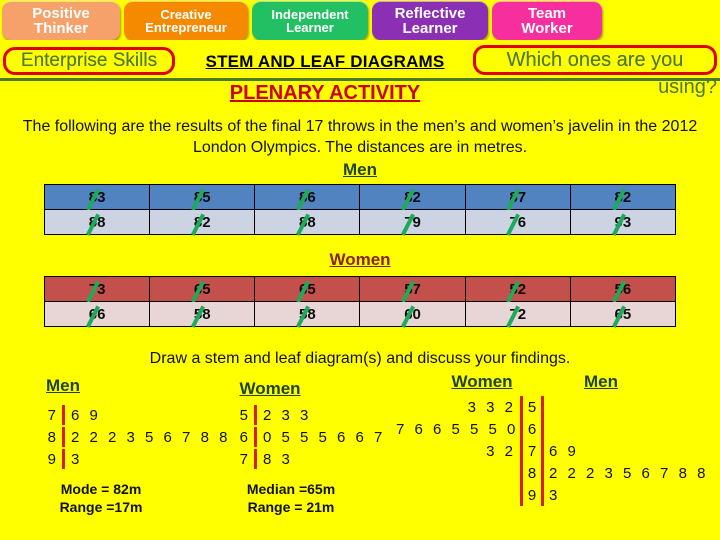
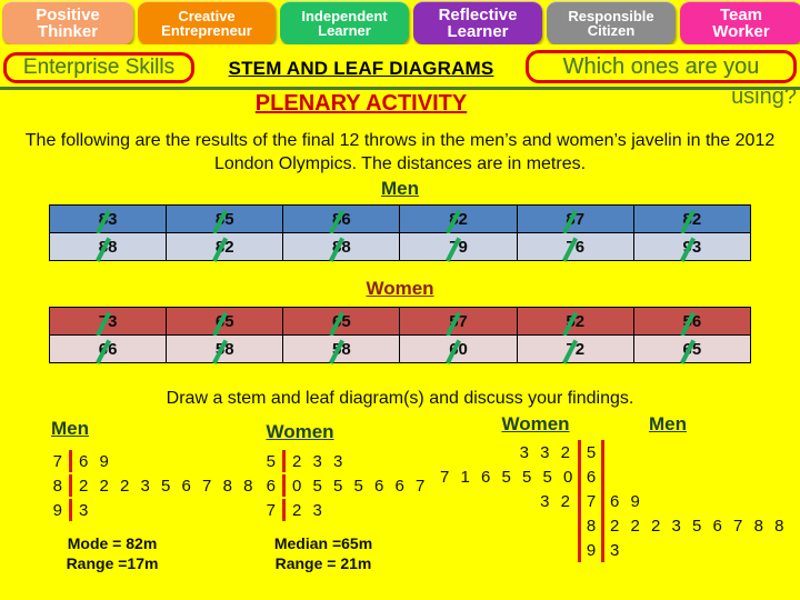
  Positive
  Thinker
  Creative
  Entrepreneur
  Independent
  Learner
  Reflective
  Learner
+ Responsible
+ Citizen
  Team
  Worker
  Enterprise Skills
  STEM AND LEAF DIAGRAMS
  PLENARY ACTIVITY
  Which ones are you
  using?
- The following are the results of the final 17 throws in the men’s and women’s javelin in the 2012 London Olympics. The distances are in metres.
+ The following are the results of the final 12 throws in the men’s and women’s javelin in the 2012 London Olympics. The distances are in metres.
  Men
  83	85	86	82	87	82
  88	82	88	79	76	93
  Women
  73	65	65	57	52	56
  66	58	58	60	72	65
  Draw a stem and leaf diagram(s) and discuss your findings.
  Men
  7
  6 9
  8
  2 2 2 3 5 6 7 8 8
  9
  3
  Mode = 82m
  Range =17m
  Women
  5
  2 3 3
  6
  0 5 5 5 6 6 7
  7
- 8 3
+ 2 3
  Median =65m
  Range = 21m
  Women
  Men
  3 3 2
  5
- 7 6 6 5 5 5 0
+ 7 1 6 5 5 5 0
  6
  3 2
  7
  6 9
  8
  2 2 2 3 5 6 7 8 8
  9
  3
